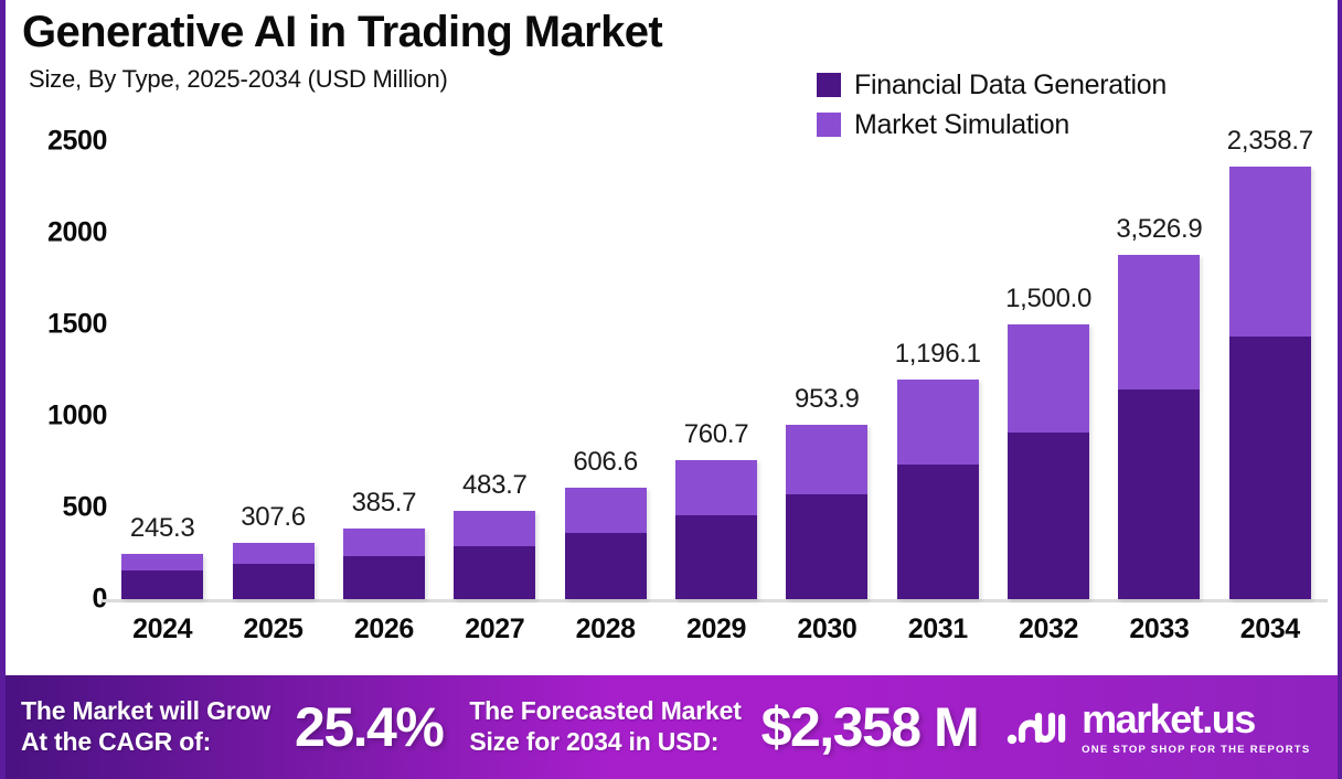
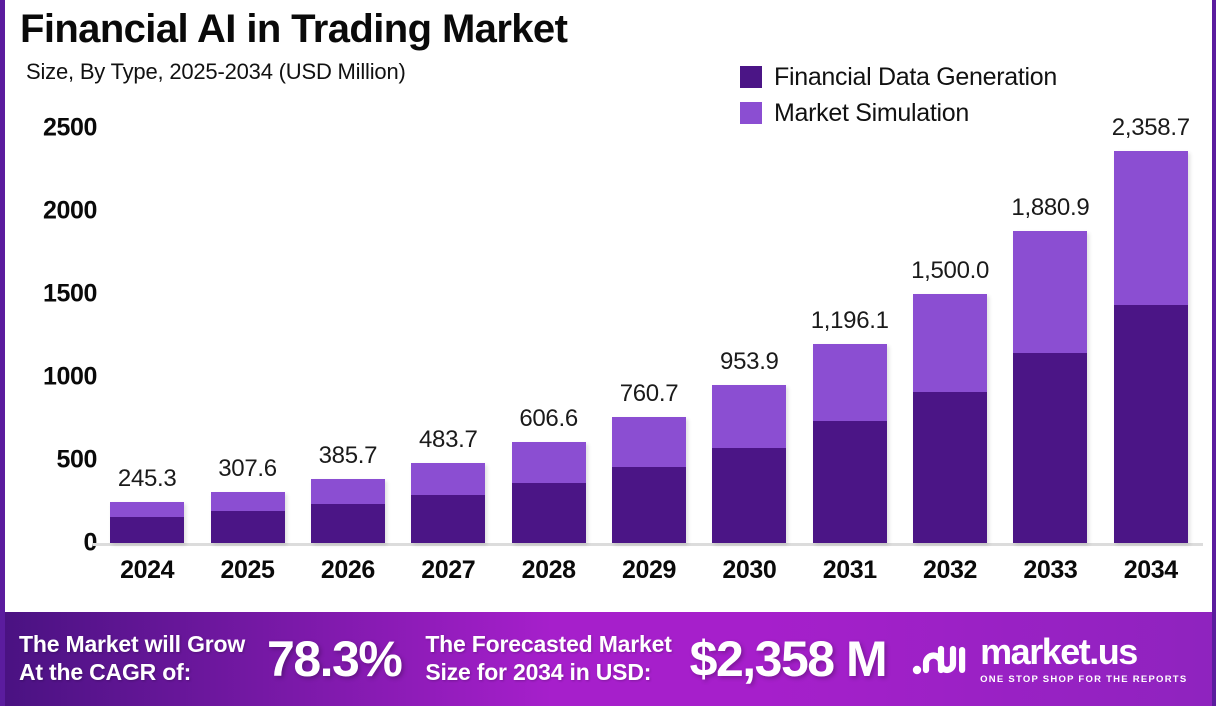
- Generative AI in Trading Market
+ Financial AI in Trading Market
  Size, By Type, 2025-2034 (USD Million)
  Financial Data Generation
  Market Simulation
  0
  500
  1000
  1500
  2000
  2500
  245.3
  307.6
  385.7
  483.7
  606.6
  760.7
  953.9
  1,196.1
  1,500.0
- 3,526.9
+ 1,880.9
  2,358.7
  2024
  2025
  2026
  2027
  2028
  2029
  2030
  2031
  2032
  2033
  2034
  The Market will Grow
  At the CAGR of:
- 25.4%
+ 78.3%
  The Forecasted Market
  Size for 2034 in USD:
  $2,358 M
  market.us
  ONE STOP SHOP FOR THE REPORTS
